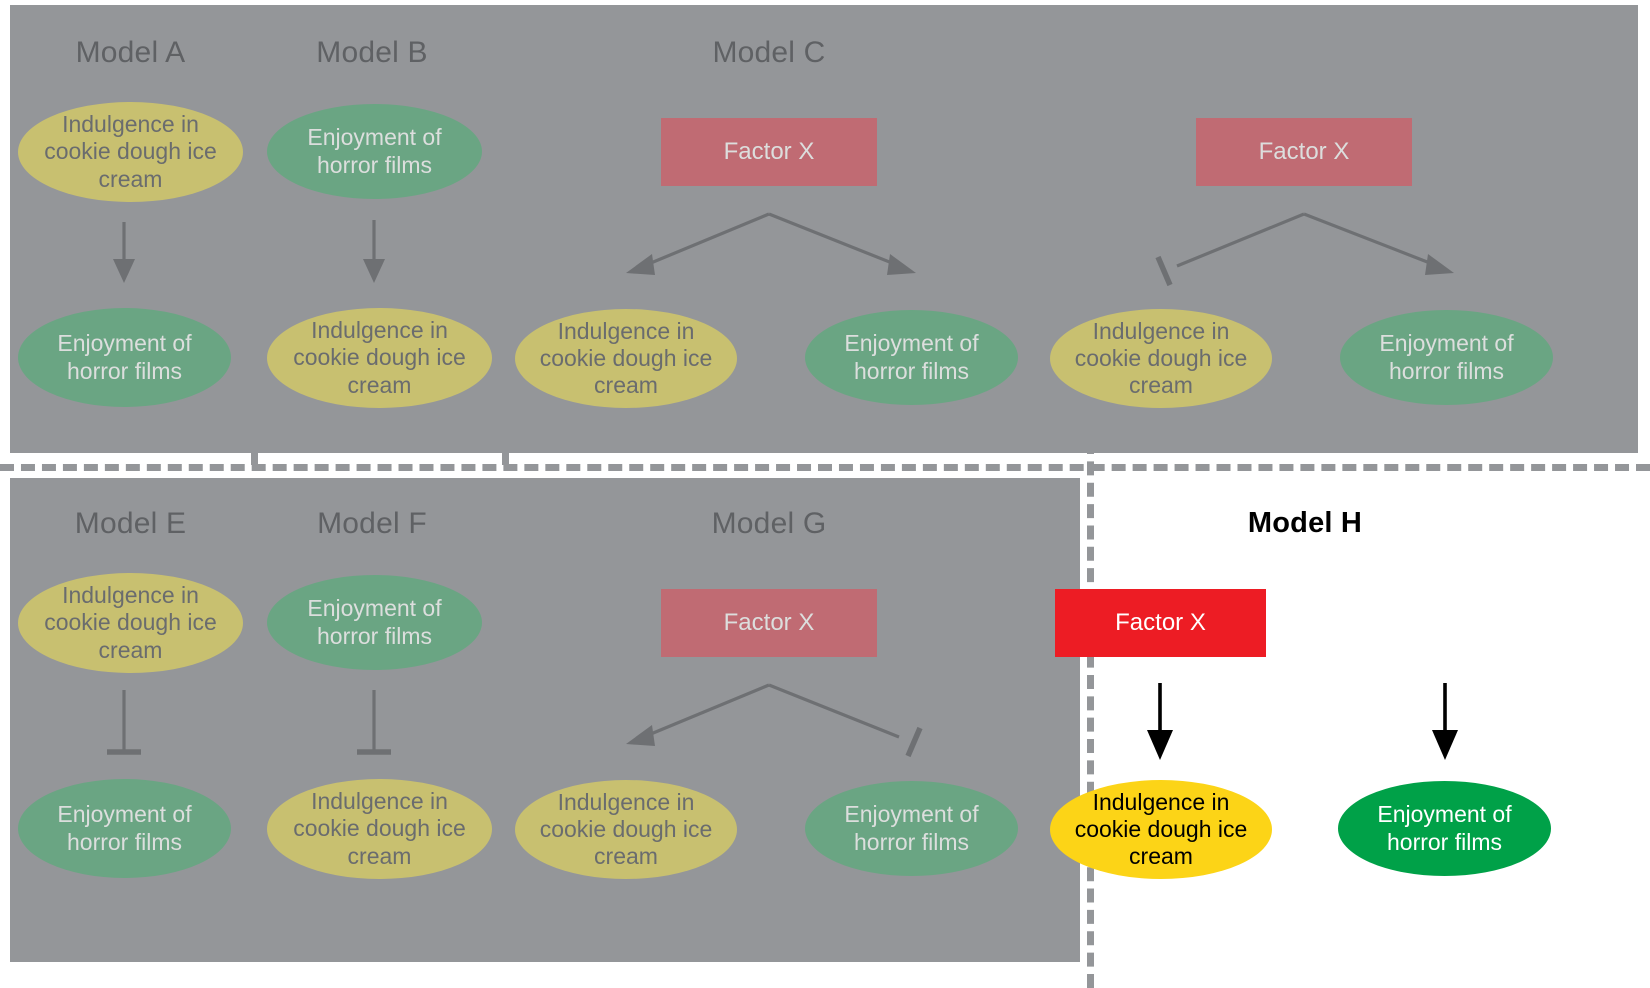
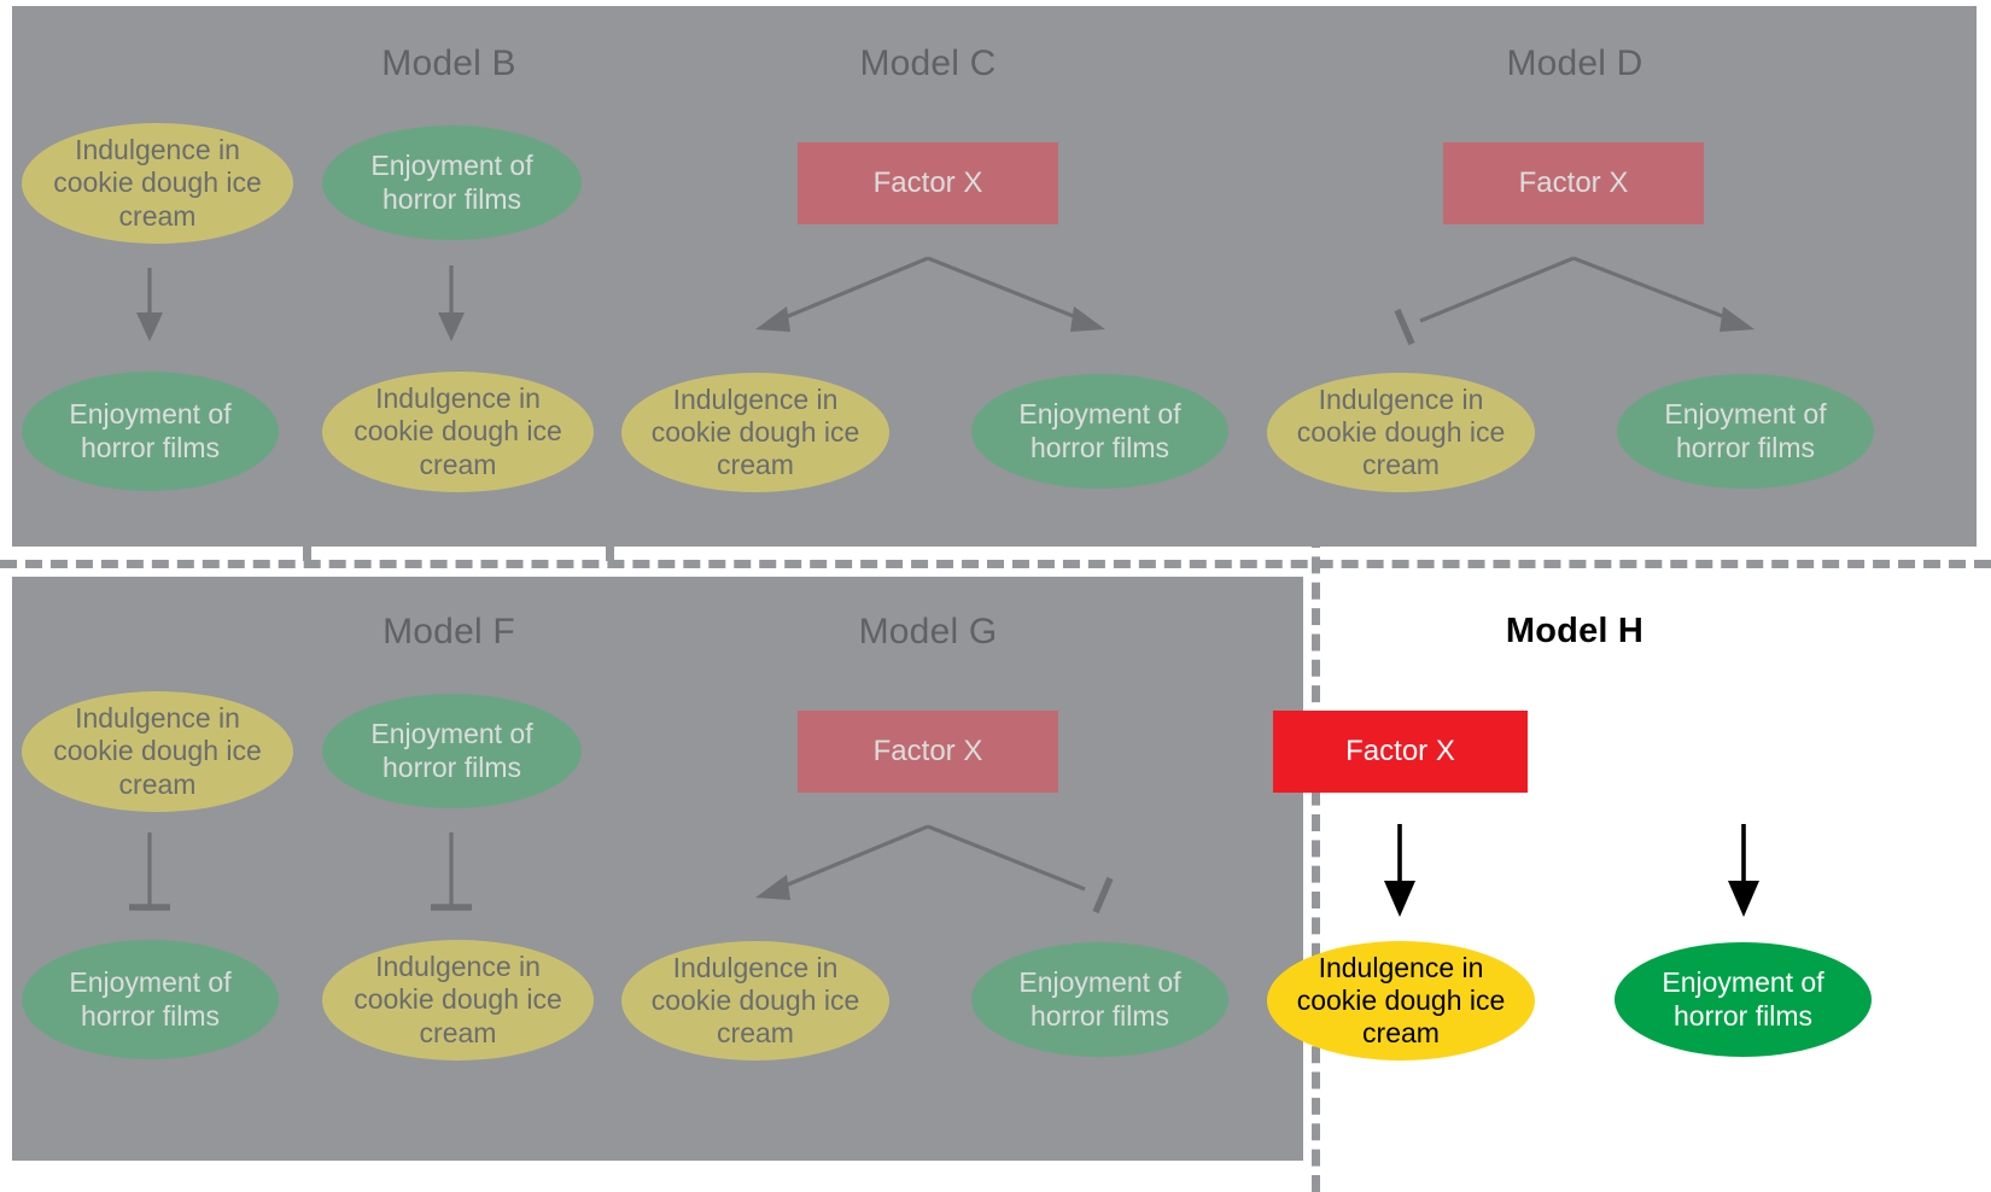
- Model A
  Indulgence in cookie dough ice cream
  Enjoyment of horror films
  Model B
  Enjoyment of horror films
  Indulgence in cookie dough ice cream
  Model C
  Factor X
  Indulgence in cookie dough ice cream
  Enjoyment of horror films
+ Model D
  Factor X
  Indulgence in cookie dough ice cream
  Enjoyment of horror films
- Model E
  Indulgence in cookie dough ice cream
  Enjoyment of horror films
  Model F
  Enjoyment of horror films
  Indulgence in cookie dough ice cream
  Model G
  Factor X
  Indulgence in cookie dough ice cream
  Enjoyment of horror films
  Model H
  Factor X
  Indulgence in cookie dough ice cream
  Enjoyment of horror films
